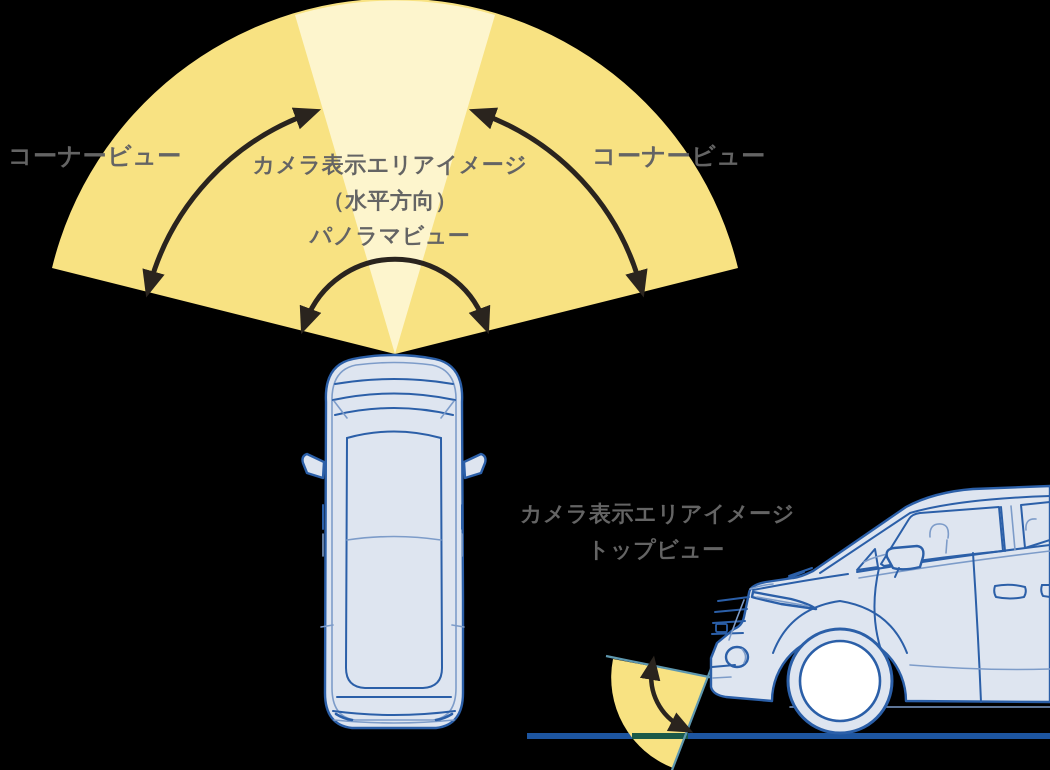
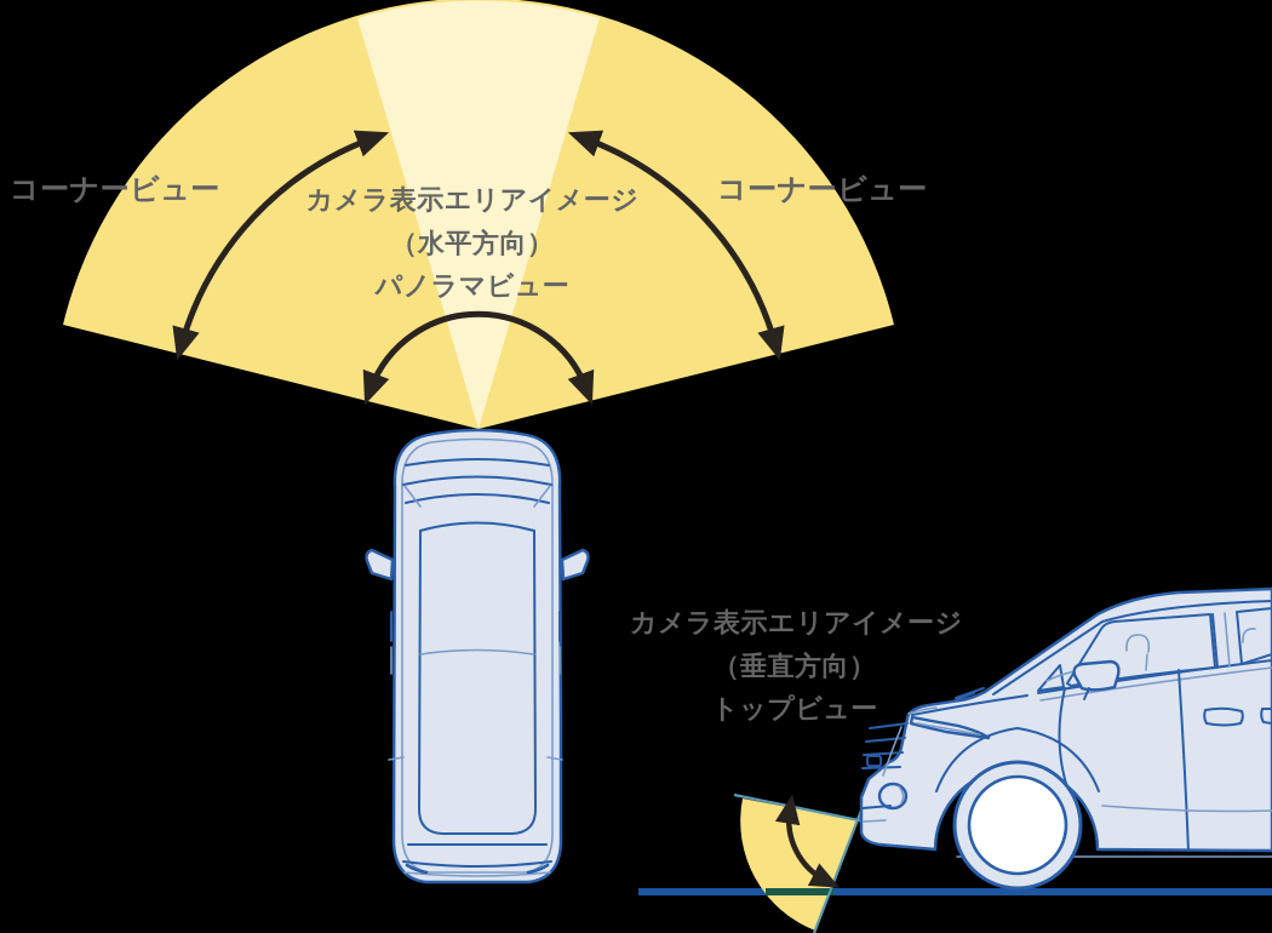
  コーナービュー
  コーナービュー
  カメラ表示エリアイメージ
  （水平方向）
  パノラマビュー
  カメラ表示エリアイメージ
+ （垂直方向）
  トップビュー
